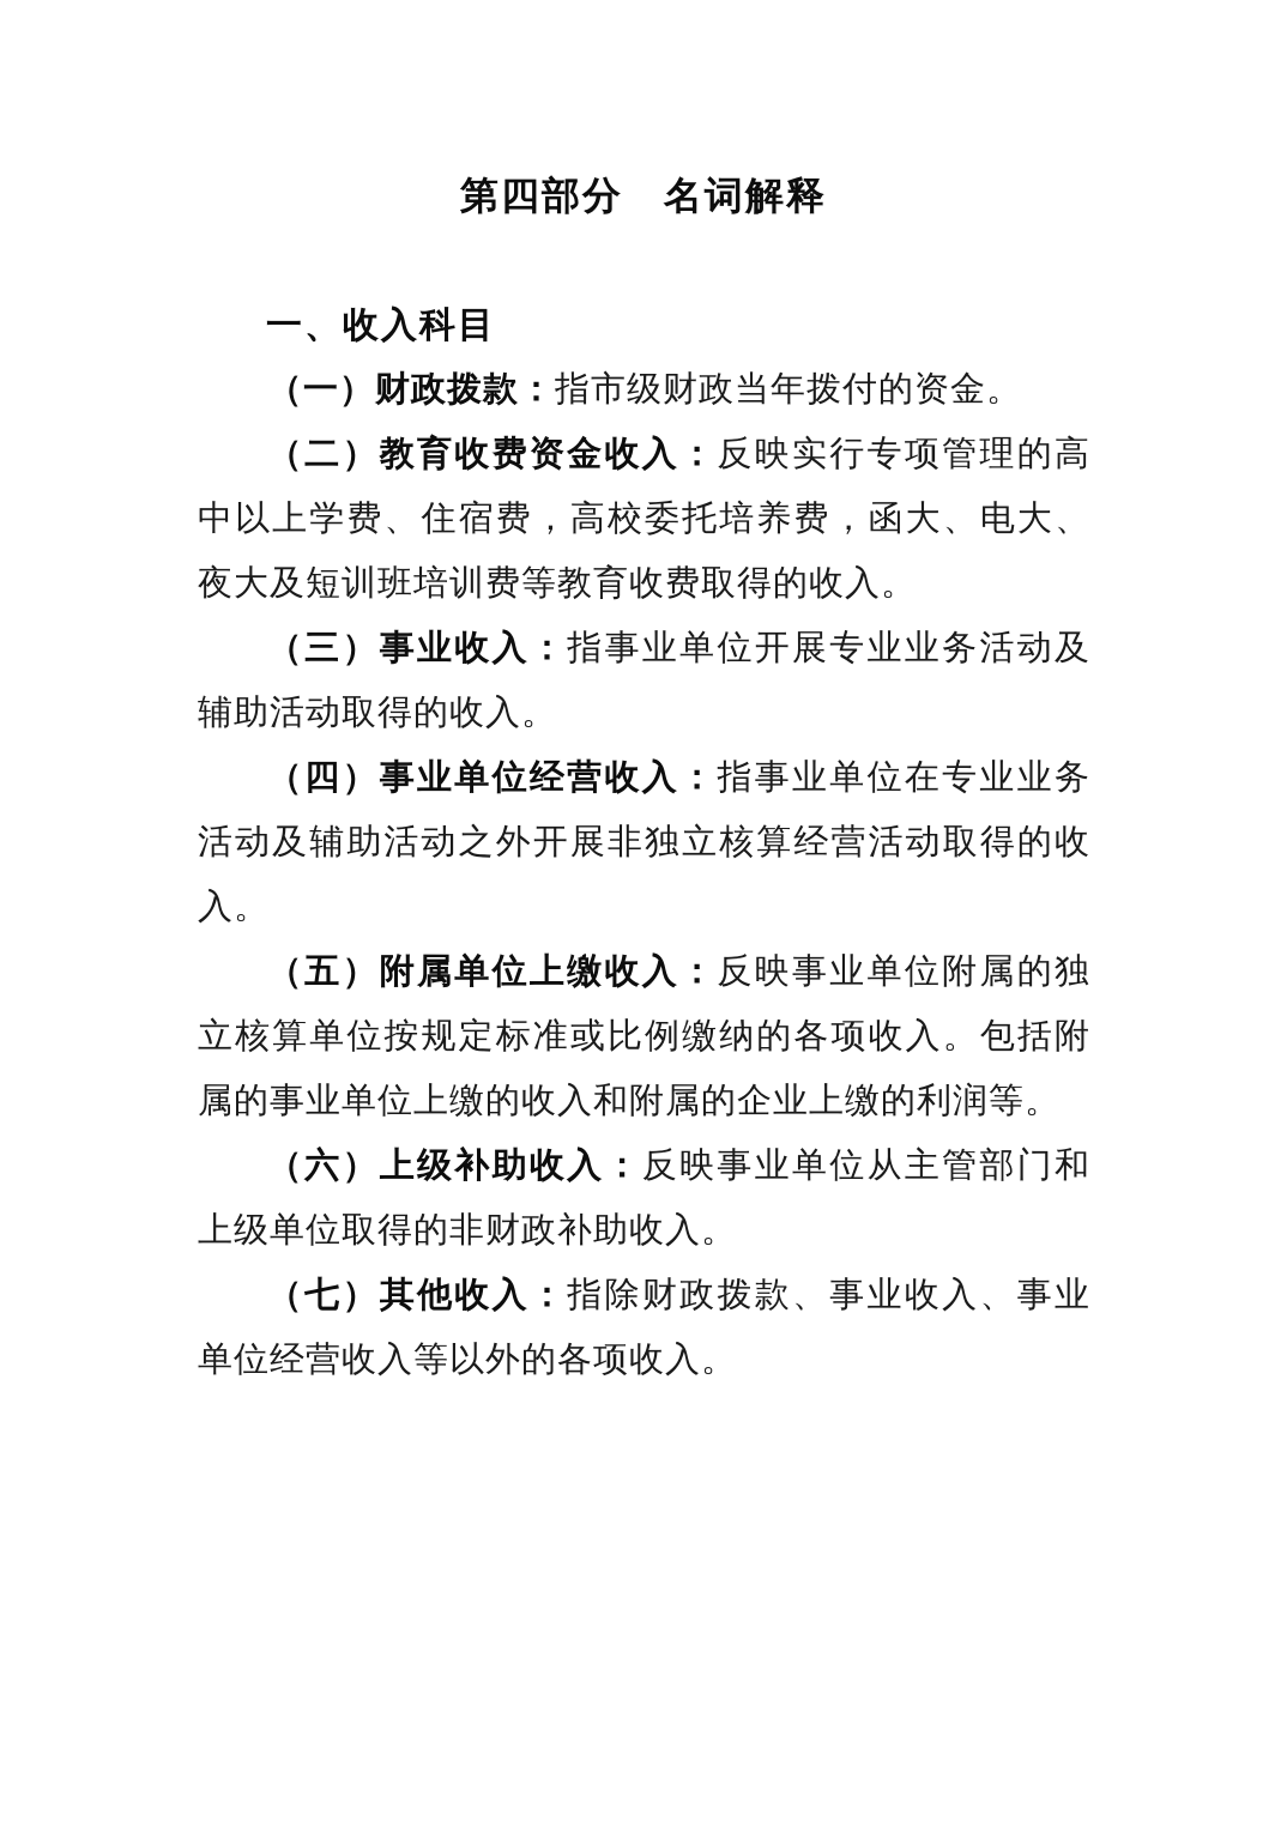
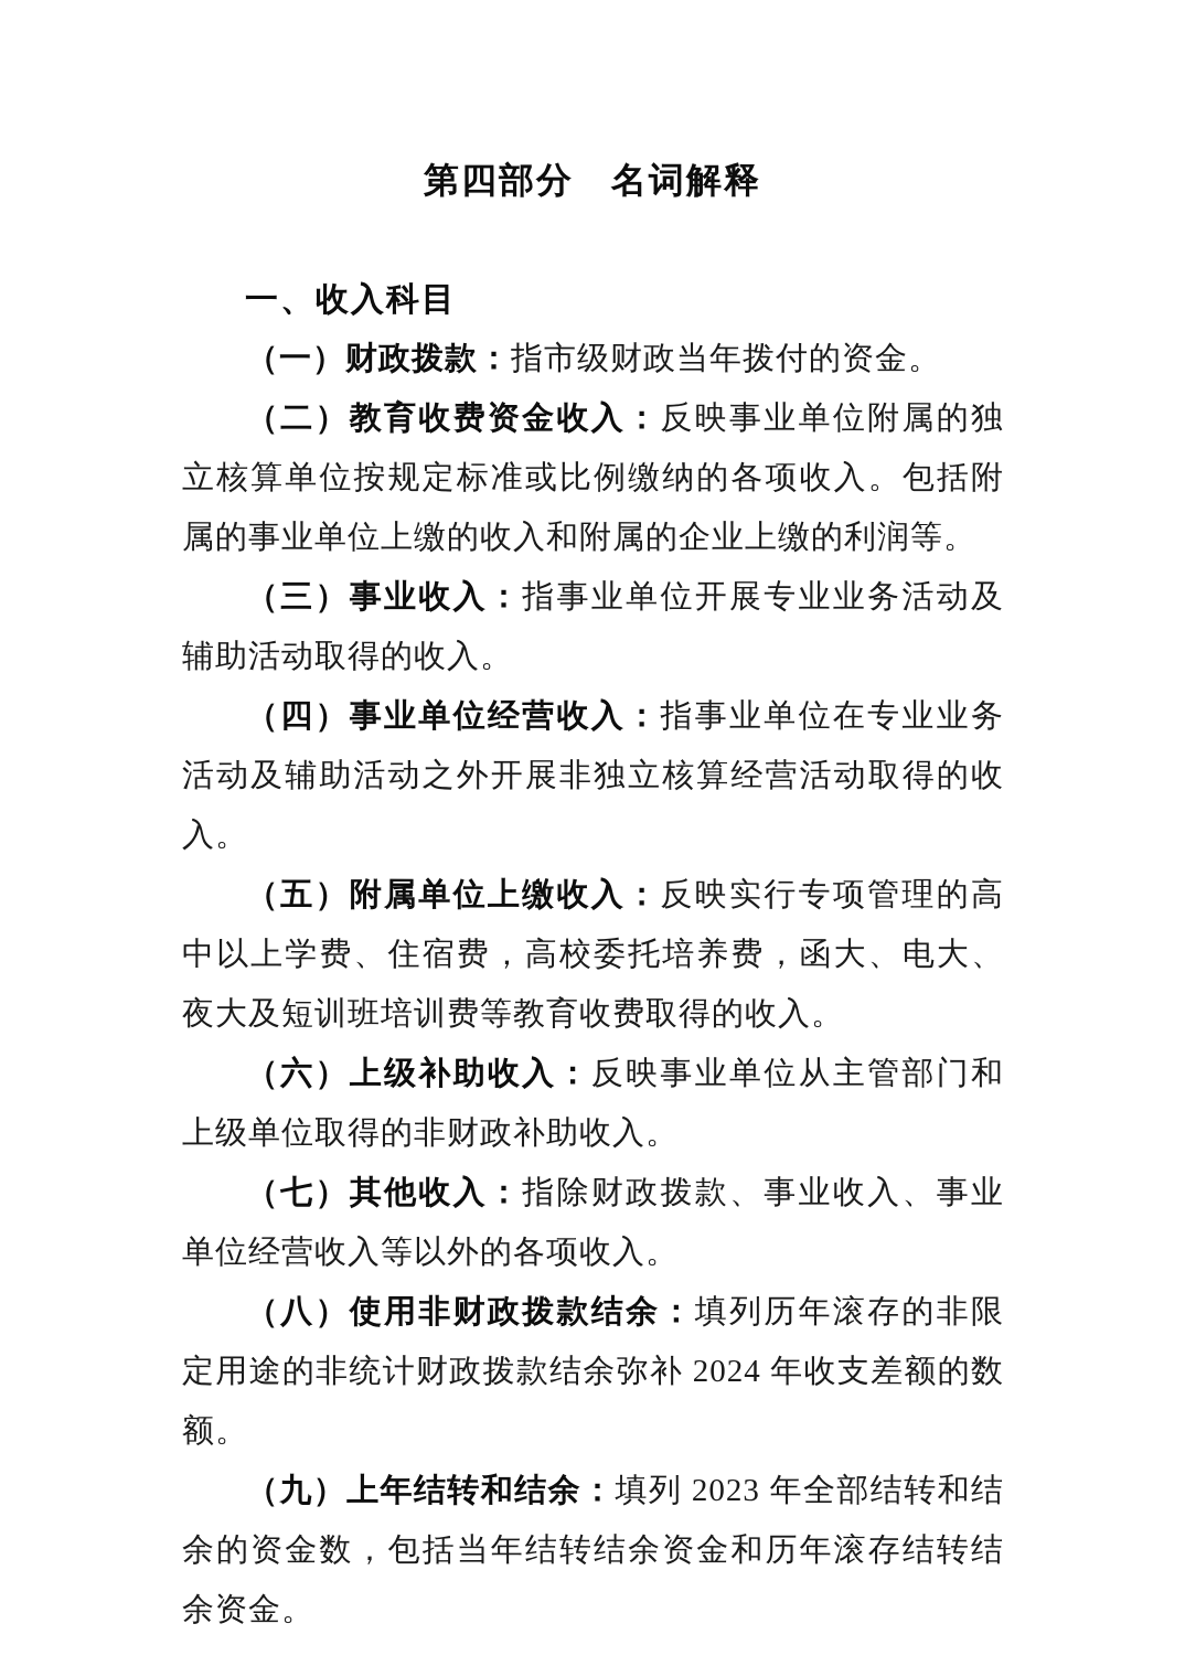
  第四部分 名词解释
  一、收入科目
  （一）财政拨款：指市级财政当年拨付的资金。
- （二）教育收费资金收入：反映实行专项管理的高中以上学费、住宿费，高校委托培养费，函大、电大、夜大及短训班培训费等教育收费取得的收入。
+ （二）教育收费资金收入：反映事业单位附属的独立核算单位按规定标准或比例缴纳的各项收入。包括附属的事业单位上缴的收入和附属的企业上缴的利润等。
  （三）事业收入：指事业单位开展专业业务活动及辅助活动取得的收入。
  （四）事业单位经营收入：指事业单位在专业业务活动及辅助活动之外开展非独立核算经营活动取得的收入。
- （五）附属单位上缴收入：反映事业单位附属的独立核算单位按规定标准或比例缴纳的各项收入。包括附属的事业单位上缴的收入和附属的企业上缴的利润等。
+ （五）附属单位上缴收入：反映实行专项管理的高中以上学费、住宿费，高校委托培养费，函大、电大、夜大及短训班培训费等教育收费取得的收入。
  （六）上级补助收入：反映事业单位从主管部门和上级单位取得的非财政补助收入。
  （七）其他收入：指除财政拨款、事业收入、事业单位经营收入等以外的各项收入。
+ （八）使用非财政拨款结余：填列历年滚存的非限定用途的非统计财政拨款结余弥补 2024 年收支差额的数额。
+ （九）上年结转和结余：填列 2023 年全部结转和结余的资金数，包括当年结转结余资金和历年滚存结转结余资金。
